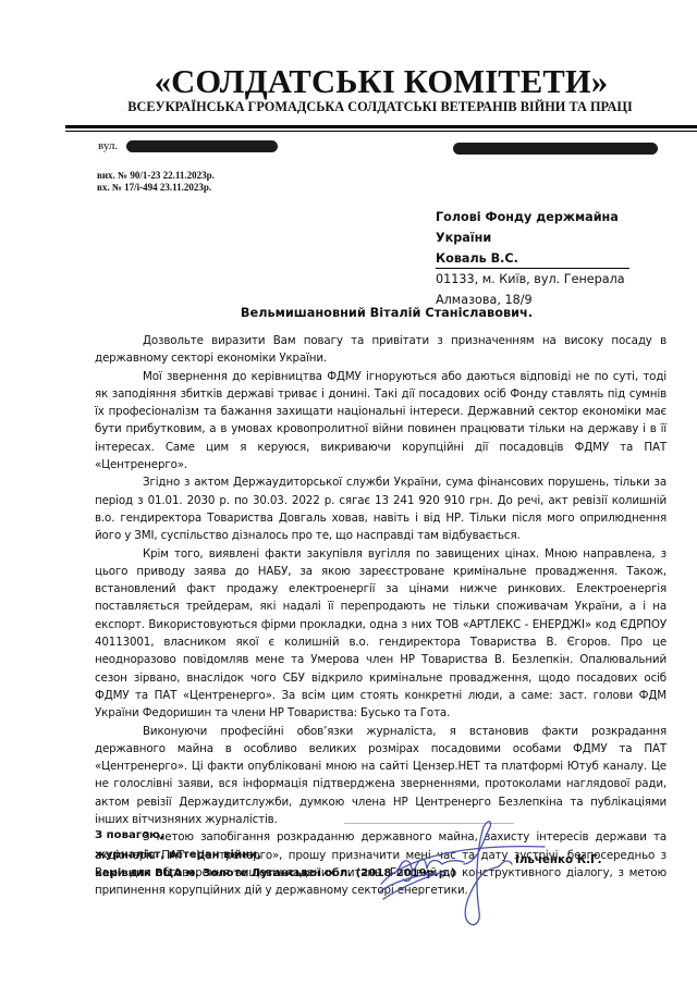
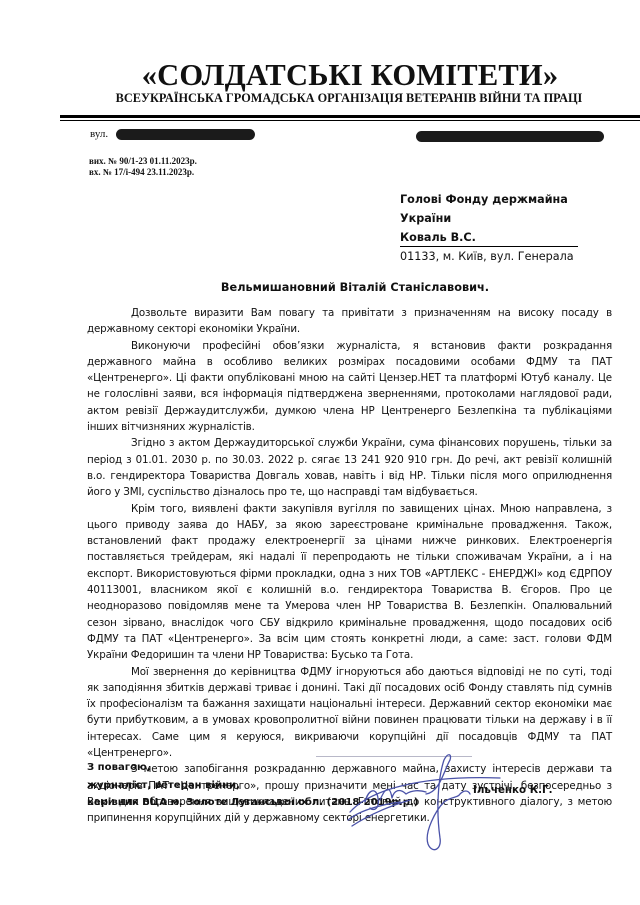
  «СОЛДАТСЬКІ КОМІТЕТИ»
- ВСЕУКРАЇНСЬКА ГРОМАДСЬКА СОЛДАТСЬКІ ВЕТЕРАНІВ ВІЙНИ ТА ПРАЦІ
+ ВСЕУКРАЇНСЬКА ГРОМАДСЬКА ОРГАНІЗАЦІЯ ВЕТЕРАНІВ ВІЙНИ ТА ПРАЦІ
  вул.
- вих. № 90/1-23 22.11.2023р.
+ вих. № 90/1-23 01.11.2023р.
  вх. № 17/і-494 23.11.2023р.
  Голові Фонду держмайна України
  Коваль В.С.
  01133, м. Київ, вул. Генерала
- Алмазова, 18/9
  Вельмишановний Віталій Станіславович.
  Дозвольте виразити Вам повагу та привітати з призначенням на високу посаду в державному секторі економіки України.
- Мої звернення до керівництва ФДМУ ігноруються або даються відповіді не по суті, тоді як заподіяння збитків державі триває і донині. Такі дії посадових осіб Фонду ставлять під сумнів їх професіоналізм та бажання захищати національні інтереси. Державний сектор економіки має бути прибутковим, а в умовах кровопролитної війни повинен працювати тільки на державу і в її інтересах. Саме цим я керуюся, викриваючи корупційні дії посадовців ФДМУ та ПАТ «Центренерго».
+ Виконуючи професійні обов’язки журналіста, я встановив факти розкрадання державного майна в особливо великих розмірах посадовими особами ФДМУ та ПАТ «Центренерго». Ці факти опубліковані мною на сайті Цензер.НЕТ та платформі Ютуб каналу. Це не голослівні заяви, вся інформація підтверджена зверненнями, протоколами наглядової ради, актом ревізії Держаудитслужби, думкою члена НР Центренерго Безлепкіна та публікаціями інших вітчизняних журналістів.
  Згідно з актом Держаудиторської служби України, сума фінансових порушень, тільки за період з 01.01. 2030 р. по 30.03. 2022 р. сягає 13 241 920 910 грн. До речі, акт ревізії колишній в.о. гендиректора Товариства Довгаль ховав, навіть і від НР. Тільки після мого оприлюднення його у ЗМІ, суспільство дізналось про те, що насправді там відбувається.
  Крім того, виявлені факти закупівля вугілля по завищених цінах. Мною направлена, з цього приводу заява до НАБУ, за якою зареєстроване кримінальне провадження. Також, встановлений факт продажу електроенергії за цінами нижче ринкових. Електроенергія поставляється трейдерам, які надалі її перепродають не тільки споживачам України, а і на експорт. Використовуються фірми прокладки, одна з них ТОВ «АРТЛЕКС - ЕНЕРДЖІ» код ЄДРПОУ 40113001, власником якої є колишній в.о. гендиректора Товариства В. Єгоров. Про це неодноразово повідомляв мене та Умерова член НР Товариства В. Безлепкін. Опалювальний сезон зірвано, внаслідок чого СБУ відкрило кримінальне провадження, щодо посадових осіб ФДМУ та ПАТ «Центренерго». За всім цим стоять конкретні люди, а саме: заст. голови ФДМ України Федоришин та члени НР Товариства: Бусько та Гота.
- Виконуючи професійні обов’язки журналіста, я встановив факти розкрадання державного майна в особливо великих розмірах посадовими особами ФДМУ та ПАТ «Центренерго». Ці факти опубліковані мною на сайті Цензер.НЕТ та платформі Ютуб каналу. Це не голослівні заяви, вся інформація підтверджена зверненнями, протоколами наглядової ради, актом ревізії Держаудитслужби, думкою члена НР Центренерго Безлепкіна та публікаціями інших вітчизняних журналістів.
+ Мої звернення до керівництва ФДМУ ігноруються або даються відповіді не по суті, тоді як заподіяння збитків державі триває і донині. Такі дії посадових осіб Фонду ставлять під сумнів їх професіоналізм та бажання захищати національні інтереси. Державний сектор економіки має бути прибутковим, а в умовах кровопролитної війни повинен працювати тільки на державу і в її інтересах. Саме цим я керуюся, викриваючи корупційні дії посадовців ФДМУ та ПАТ «Центренерго».
  З метою запобігання розкраданню державного майна, захисту інтересів держави та акціонерів ПАТ «Центренерго», прошу призначити меніас та дату зустрічі, безпосередньо з Вами для обговорення вищевикладених питань.отови до конструктивного діалогу, з метою припинення корупційних дій у державному сектрі енергетики.
  З повагою,
  журналіст, ветеран війни,
  керівник ВЦА м. Золоте Луганської обл. (20182019р.)
  Ільченко К.Г.
